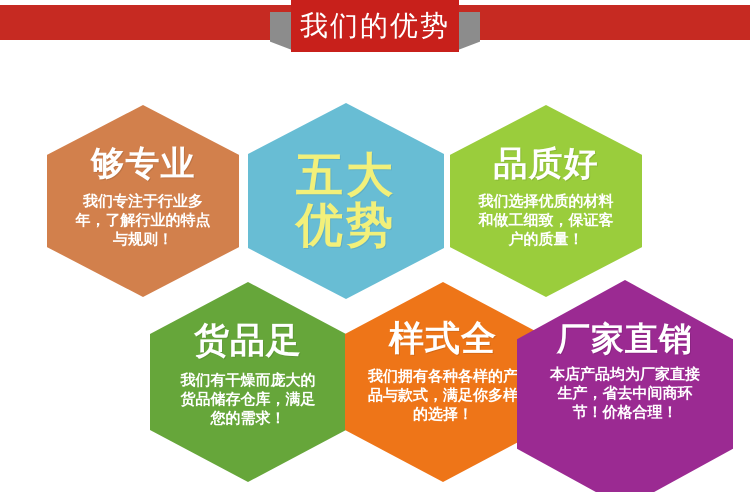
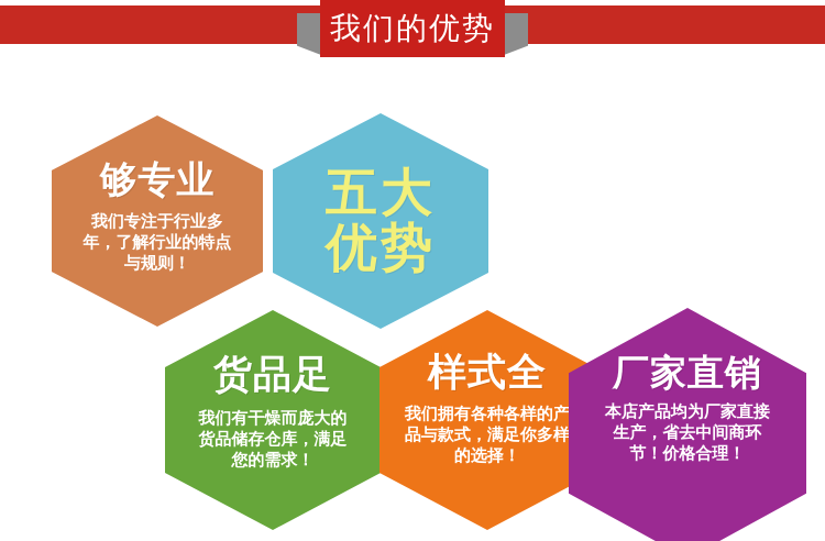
  我们的优势
  够专业
  我们专注于行业多年，了解行业的特点与规则！
  五大
  优势
- 品质好
- 我们选择优质的材料和做工细致，保证客户的质量！
  货品足
  我们有干燥而庞大的货品储存仓库，满足您的需求！
  样式全
  我们拥有各种各样的产品与款式，满足你多样的选择！
  厂家直销
  本店产品均为厂家直接生产，省去中间商环节！价格合理！
